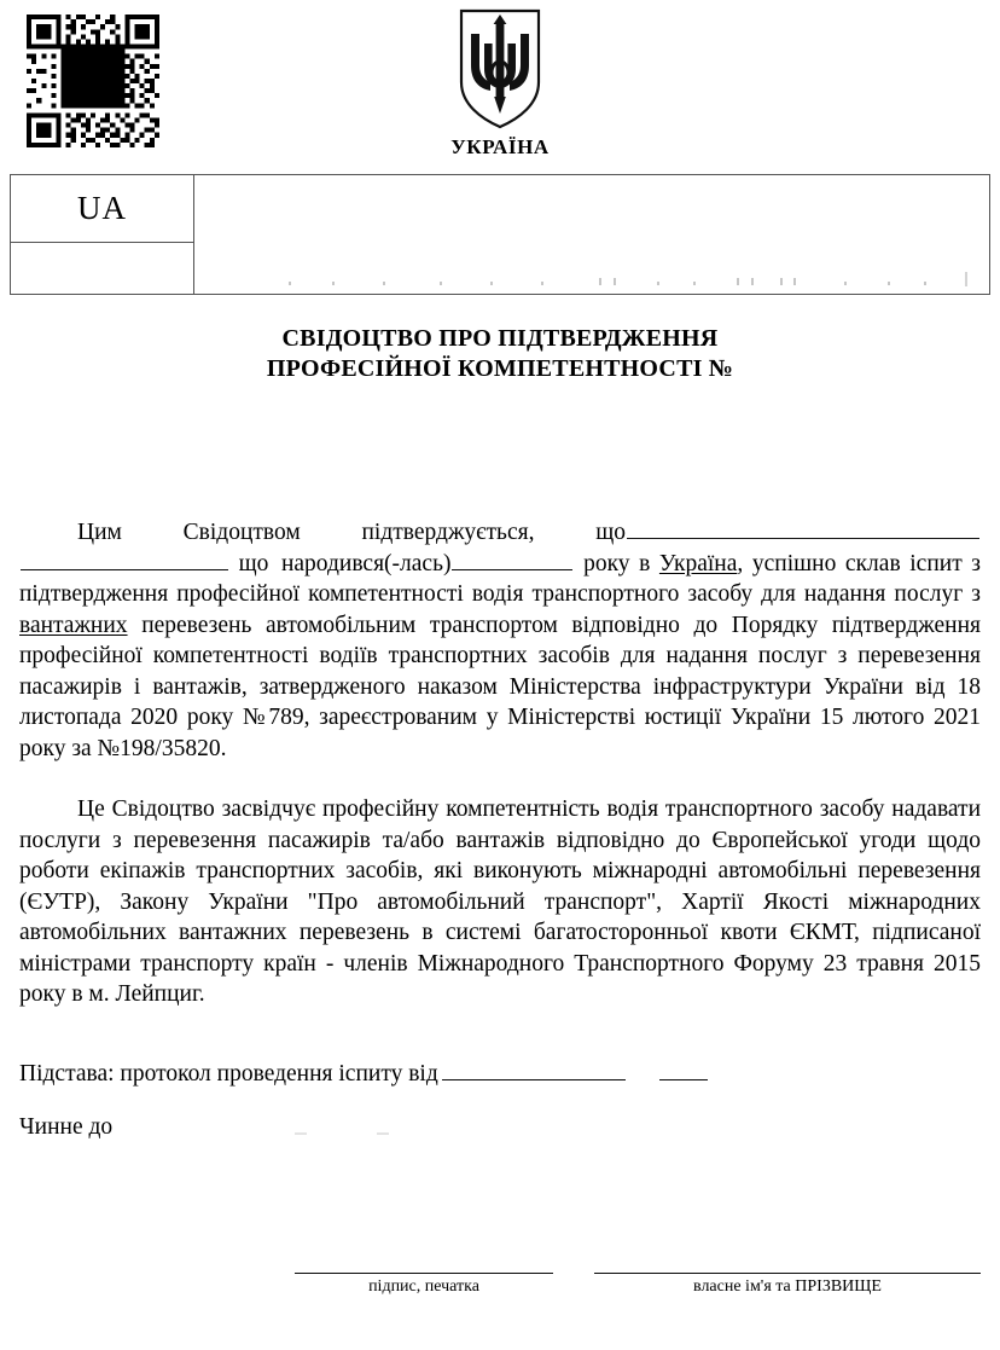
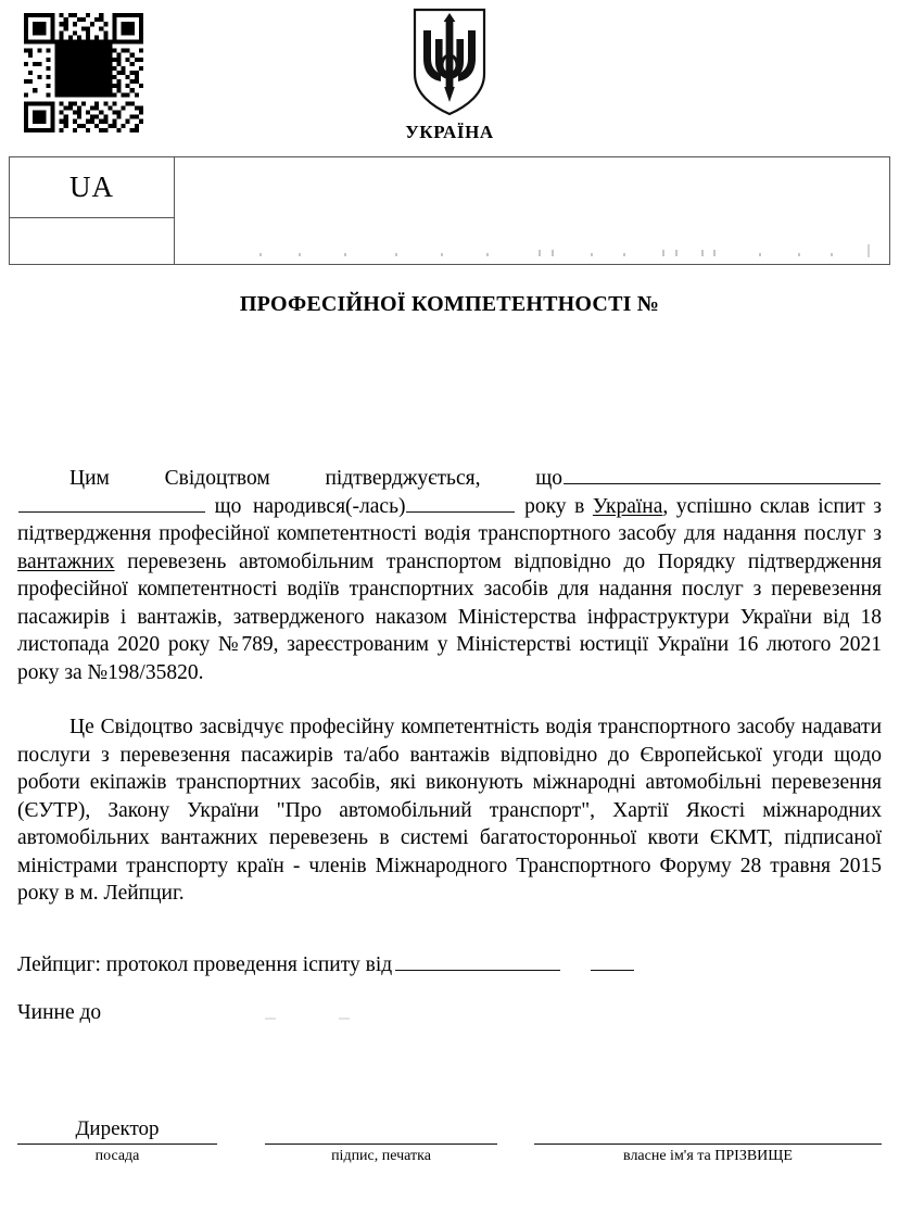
  УКРАЇНА
  UA
- СВІДОЦТВО ПРО ПІДТВЕРДЖЕННЯ
  ПРОФЕСІЙНОЇ КОМПЕТЕНТНОСТІ №
- Цим Свідоцтвом підтверджується, що що народився(-лась) року в Україна, успішно склав іспит з підтвердження професійної компетентності водія транспортного засобу для надання послуг з вантажних перевезень автомобільним транспортом відповідно до Порядку підтвердження професійної компетентності водіїв транспортних засобів для надання послуг з перевезення пасажирів і вантажів, затвердженого наказом Міністерства інфраструктури України від 18 листопада 2020 року №789, зареєстрованим у Міністерстві юстиції України 15 лютого 2021 року за №198/35820.
+ Цим Свідоцтвом підтверджується, що що народився(-лась) року в Україна, успішно склав іспит з підтвердження професійної компетентності водія транспортного засобу для надання послуг з вантажних перевезень автомобільним транспортом відповідно до Порядку підтвердження професійної компетентності водіїв транспортних засобів для надання послуг з перевезення пасажирів і вантажів, затвердженого наказом Міністерства інфраструктури України від 18 листопада 2020 року №789, зареєстрованим у Міністерстві юстиції України 16 лютого 2021 року за №198/35820.
- Це Свідоцтво засвідчує професійну компетентність водія транспортного засобу надавати послуги з перевезення пасажирів та/або вантажів відповідно до Європейської угоди щодо роботи екіпажів транспортних засобів, які виконують міжнародні автомобільні перевезення (ЄУТР), Закону України "Про автомобільний транспорт", Хартії Якості міжнародних автомобільних вантажних перевезень в системі багатосторонньої квоти ЄКМТ, підписаної міністрами транспорту країн - членів Міжнародного Транспортного Форуму 23 травня 2015 року в м. Лейпциг.
+ Це Свідоцтво засвідчує професійну компетентність водія транспортного засобу надавати послуги з перевезення пасажирів та/або вантажів відповідно до Європейської угоди щодо роботи екіпажів транспортних засобів, які виконують міжнародні автомобільні перевезення (ЄУТР), Закону України "Про автомобільний транспорт", Хартії Якості міжнародних автомобільних вантажних перевезень в системі багатосторонньої квоти ЄКМТ, підписаної міністрами транспорту країн - членів Міжнародного Транспортного Форуму 28 травня 2015 року в м. Лейпциг.
- Підстава: протокол проведення іспиту від
+ Лейпциг: протокол проведення іспиту від
  Чинне до
+ Директор
+ посада
  підпис, печатка
  власне ім'я та ПРІЗВИЩЕ
